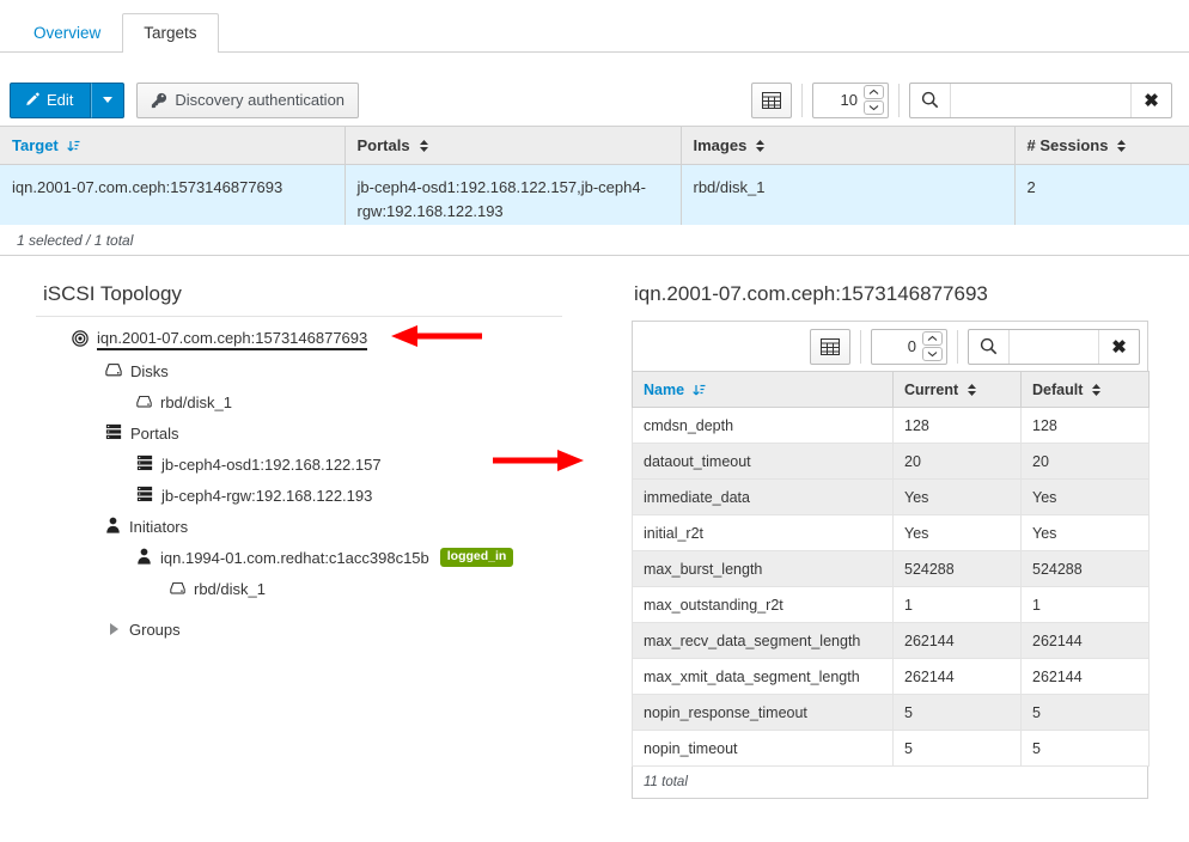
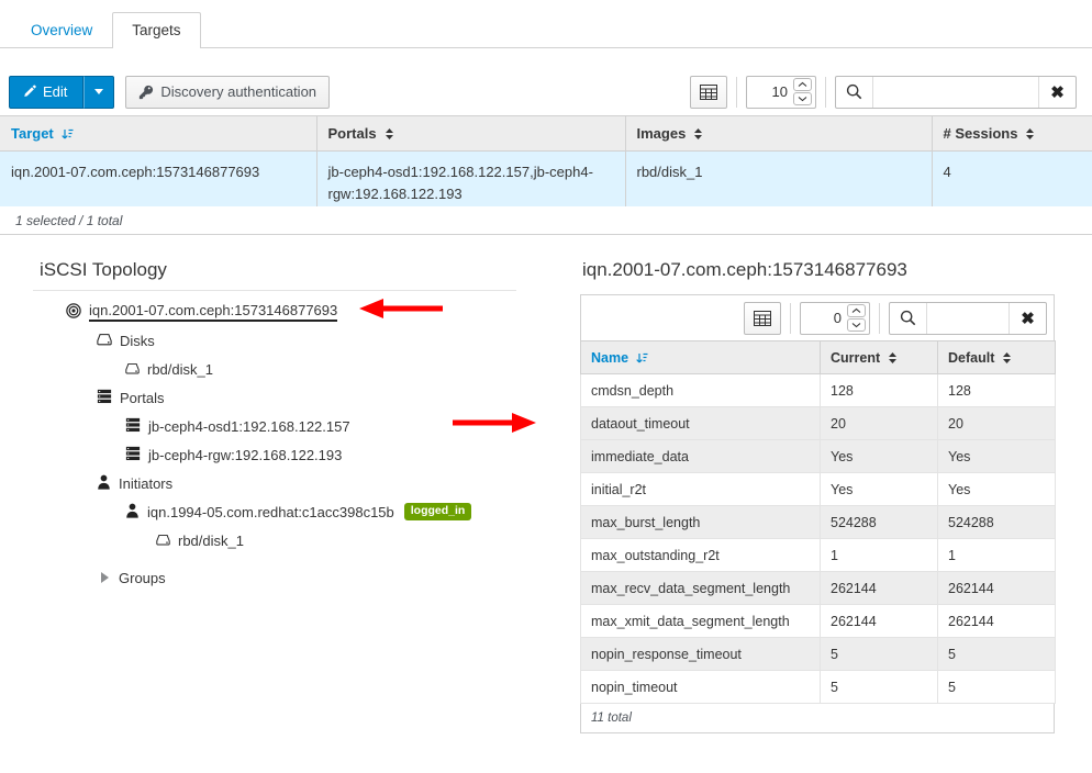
  Overview
  Targets
  Edit
  Discovery authentication
  10
  ✖
  Target	Portals	Images	# Sessions
- iqn.2001-07.com.ceph:1573146877693	jb-ceph4-osd1:192.168.122.157,jb-ceph4-rgw:192.168.122.193	rbd/disk_1	2
+ iqn.2001-07.com.ceph:1573146877693	jb-ceph4-osd1:192.168.122.157,jb-ceph4-rgw:192.168.122.193	rbd/disk_1	4
  1 selected / 1 total
  iSCSI Topology
  iqn.2001-07.com.ceph:1573146877693
  Disks
  rbd/disk_1
  Portals
  jb-ceph4-osd1:192.168.122.157
  jb-ceph4-rgw:192.168.122.193
  Initiators
- iqn.1994-01.com.redhat:c1acc398c15b
+ iqn.1994-05.com.redhat:c1acc398c15b
  logged_in
  rbd/disk_1
  Groups
  iqn.2001-07.com.ceph:1573146877693
  0
  ✖
  Name	Current	Default
  cmdsn_depth	128	128
  dataout_timeout	20	20
  immediate_data	Yes	Yes
  initial_r2t	Yes	Yes
  max_burst_length	524288	524288
  max_outstanding_r2t	1	1
  max_recv_data_segment_length	262144	262144
  max_xmit_data_segment_length	262144	262144
  nopin_response_timeout	5	5
  nopin_timeout	5	5
  11 total
